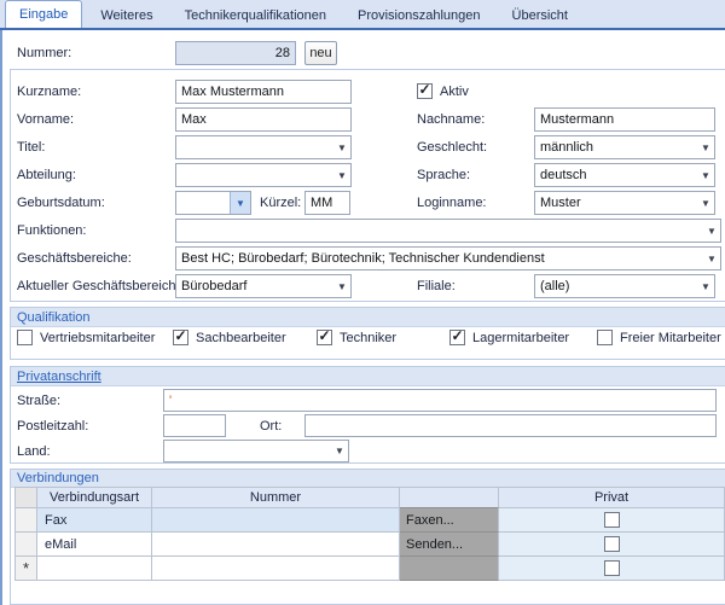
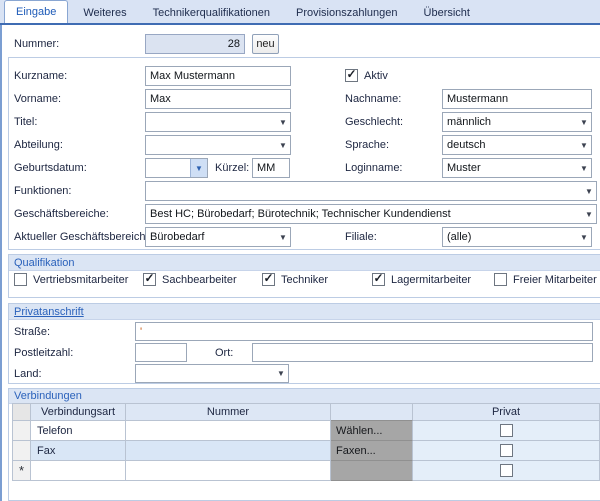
  Eingabe
  Weiteres
  Technikerqualifikationen
  Provisionszahlungen
  Übersicht
  Nummer:
  28
  neu
  Kurzname:
  Max Mustermann
  Aktiv
  Vorname:
  Max
  Nachname:
  Mustermann
  Titel:
  ▼
  Geschlecht:
  männlich
  ▼
  Abteilung:
  ▼
  Sprache:
  deutsch
  ▼
  Geburtsdatum:
  ▼
  Kürzel:
  MM
  Loginname:
  Muster
  ▼
  Funktionen:
  ▼
  Geschäftsbereiche:
  Best HC; Bürobedarf; Bürotechnik; Technischer Kundendienst
  ▼
  Aktueller Geschäftsbereich
  Bürobedarf
  ▼
  Filiale:
  (alle)
  ▼
  Qualifikation
  Vertriebsmitarbeiter
  Sachbearbeiter
  Techniker
  Lagermitarbeiter
  Freier Mitarbeiter
  Privatanschrift
  Straße:
  '
  Postleitzahl:
  Ort:
  Land:
  ▼
  Verbindungen
  Verbindungsart
  Nummer
  Privat
+ Telefon
+ Wählen...
  Fax
  Faxen...
- eMail
- Senden...
  *
